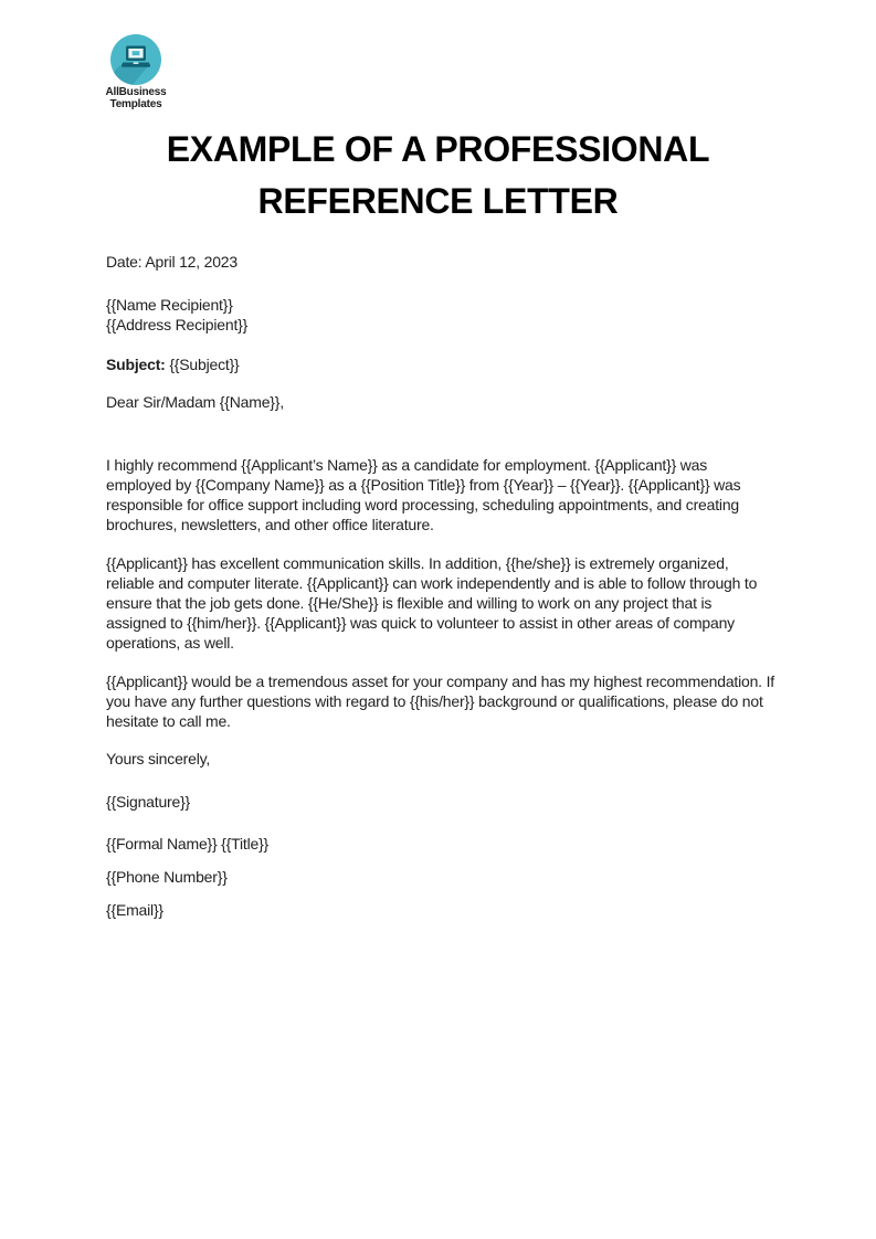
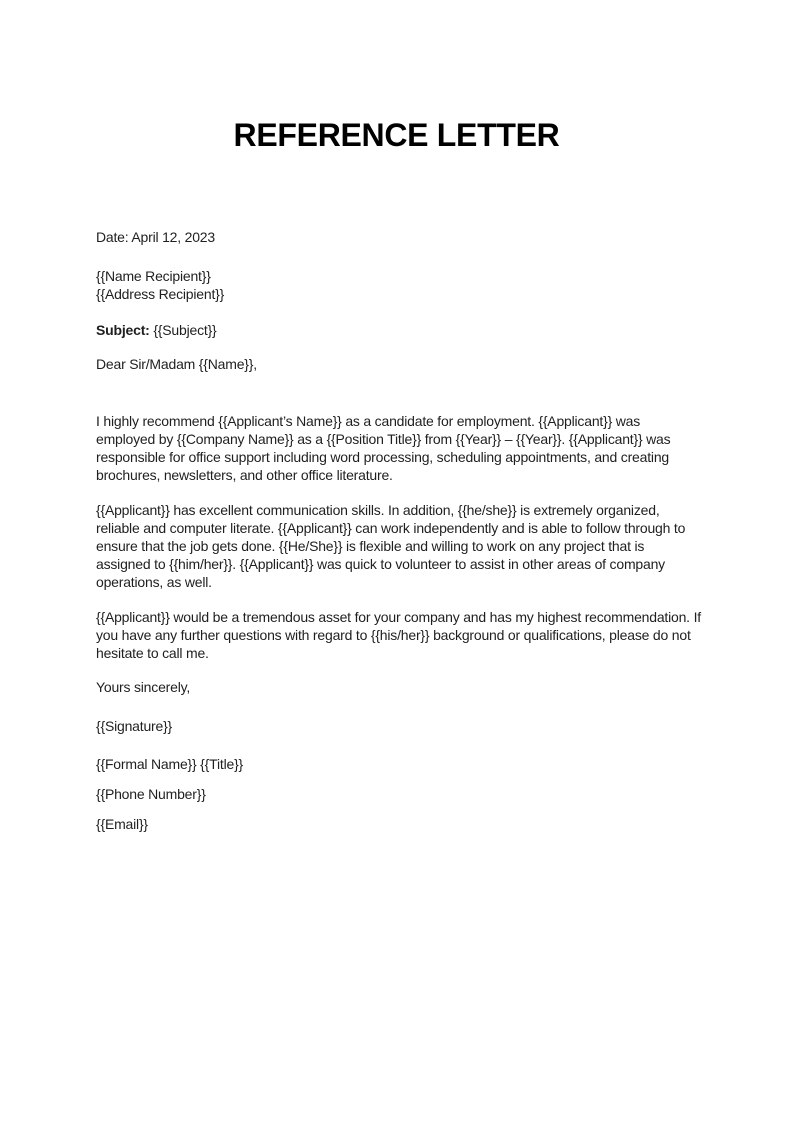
- AllBusiness
- Templates
- EXAMPLE OF A PROFESSIONAL
  REFERENCE LETTER
  Date: April 12, 2023
  {{Name Recipient}} {{Address Recipient}}
  Subject: {{Subject}}
  Dear Sir/Madam {{Name}},
  I highly recommend {{Applicant’s Name}} as a candidate for employment. {{Applicant}} was
  employed by {{Company Name}} as a {{Position Title}} from {{Year}} – {{Year}}. {{Applicant}} was
  responsible for office support including word processing, scheduling appointments, and creating
  brochures, newsletters, and other office literature.
  {{Applicant}} has excellent communication skills. In addition, {{he/she}} is extremely organized,
  reliable and computer literate. {{Applicant}} can work independently and is able to follow through to
  ensure that the job gets done. {{He/She}} is flexible and willing to work on any project that is
  assigned to {{him/her}}. {{Applicant}} was quick to volunteer to assist in other areas of company
  operations, as well.
  {{Applicant}} would be a tremendous asset for your company and has my highest recommendation. If
  you have any further questions with regard to {{his/her}} background or qualifications, please do not
  hesitate to call me.
  Yours sincerely,
  {{Signature}}
  {{Formal Name}} {{Title}}
  {{Phone Number}}
  {{Email}}
